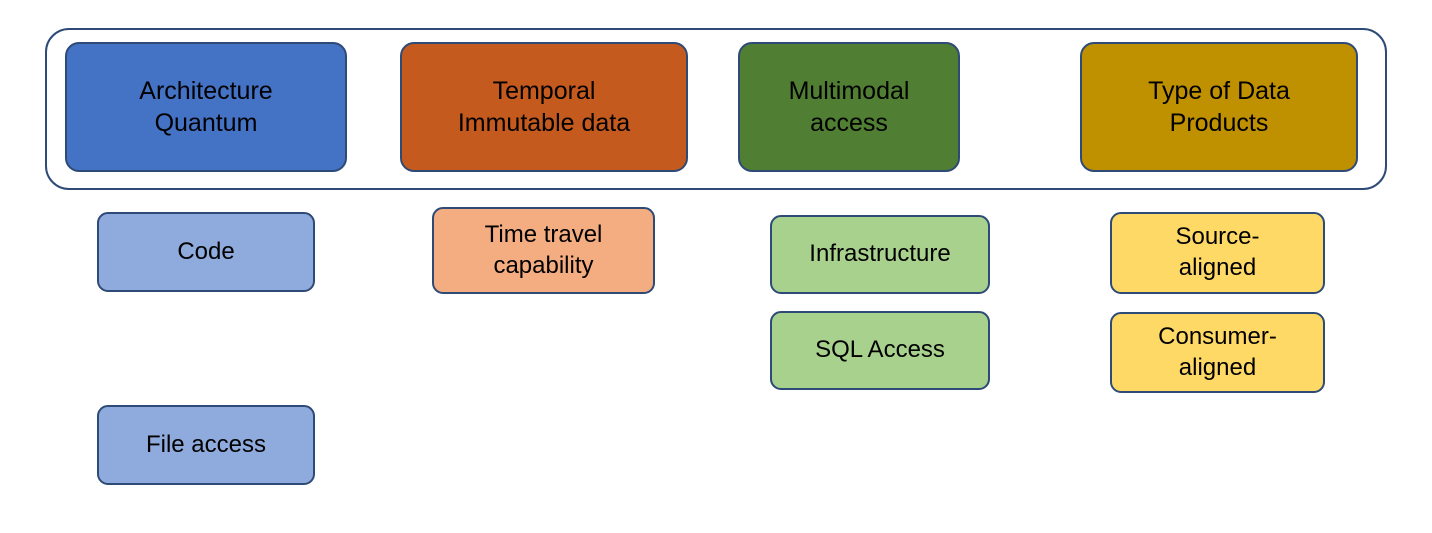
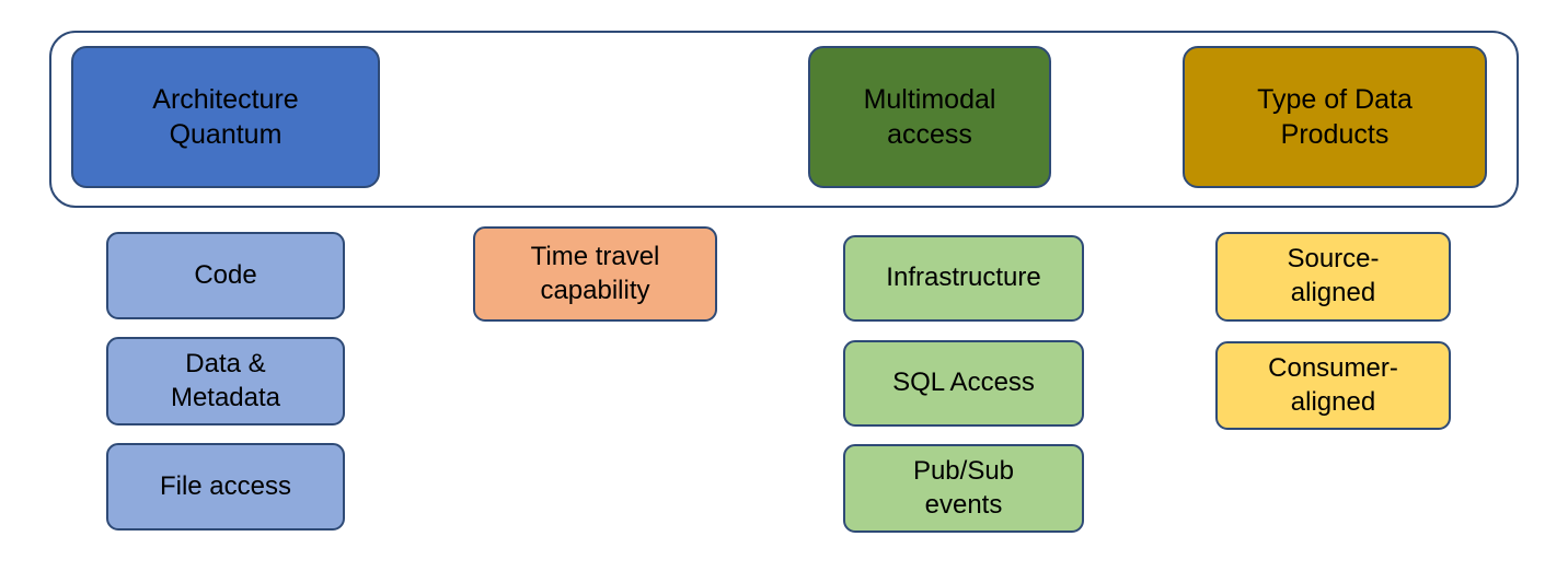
  Architecture
  Quantum
- Temporal
- Immutable data
  Multimodal
  access
  Type of Data
  Products
  Code
+ Data &
+ Metadata
  File access
  Time travel
  capability
  Infrastructure
  SQL Access
+ Pub/Sub
+ events
  Source-
  aligned
  Consumer-
  aligned
